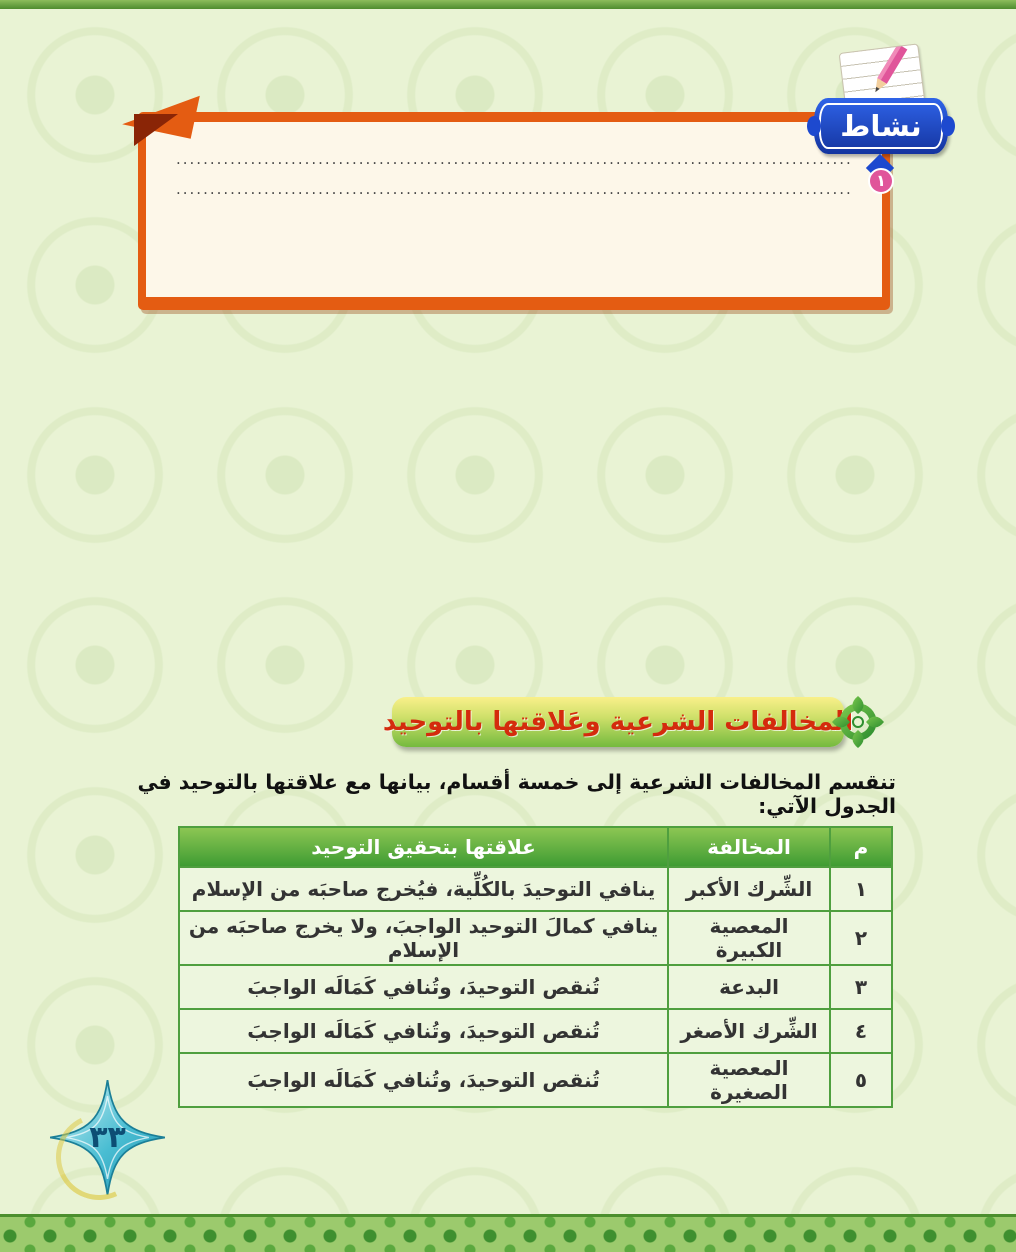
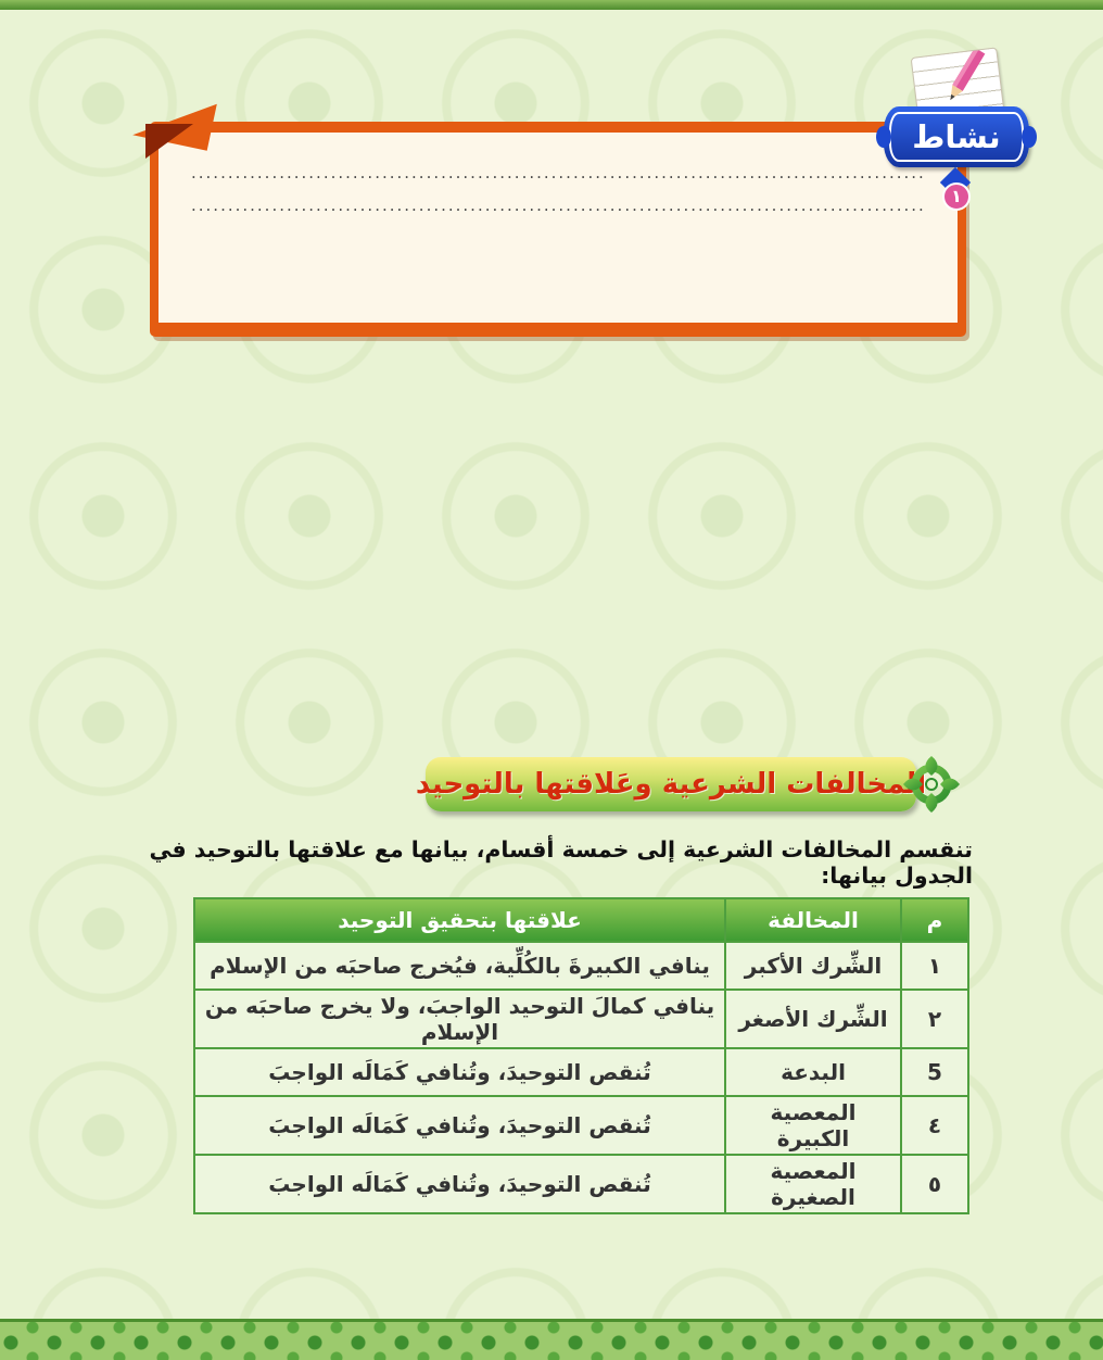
  ....................................................................................................
  ....................................................................................................
  نشاط
  ١
  مخالفات الشرعية وعَلاقتها بالتوحيد
- تنقسم المخالفات الشرعية إلى خمسة أقسام، بيانها مع علاقتها بالتوحيد في الجدول الآتي:
+ تنقسم المخالفات الشرعية إلى خمسة أقسام، بيانها مع علاقتها بالتوحيد في الجدول بيانها:
  م	المخالفة	علاقتها بتحقيق التوحيد
- ١	الشِّرك الأكبر	ينافي التوحيدَ بالكُلِّية، فيُخرج صاحبَه من الإسلام
+ ١	الشِّرك الأكبر	ينافي الكبيرةَ بالكُلِّية، فيُخرج صاحبَه من الإسلام
- ٢	المعصية الكبيرة	ينافي كمالَ التوحيد الواجبَ، ولا يخرج صاحبَه من الإسلام
+ ٢	الشِّرك الأصغر	ينافي كمالَ التوحيد الواجبَ، ولا يخرج صاحبَه من الإسلام
- ٣	البدعة	تُنقص التوحيدَ، وتُنافي كَمَالَه الواجبَ
+ 5	البدعة	تُنقص التوحيدَ، وتُنافي كَمَالَه الواجبَ
- ٤	الشِّرك الأصغر	تُنقص التوحيدَ، وتُنافي كَمَالَه الواجبَ
+ ٤	المعصية الكبيرة	تُنقص التوحيدَ، وتُنافي كَمَالَه الواجبَ
  ٥	المعصية الصغيرة	تُنقص التوحيدَ، وتُنافي كَمَالَه الواجبَ
- ٣٣
